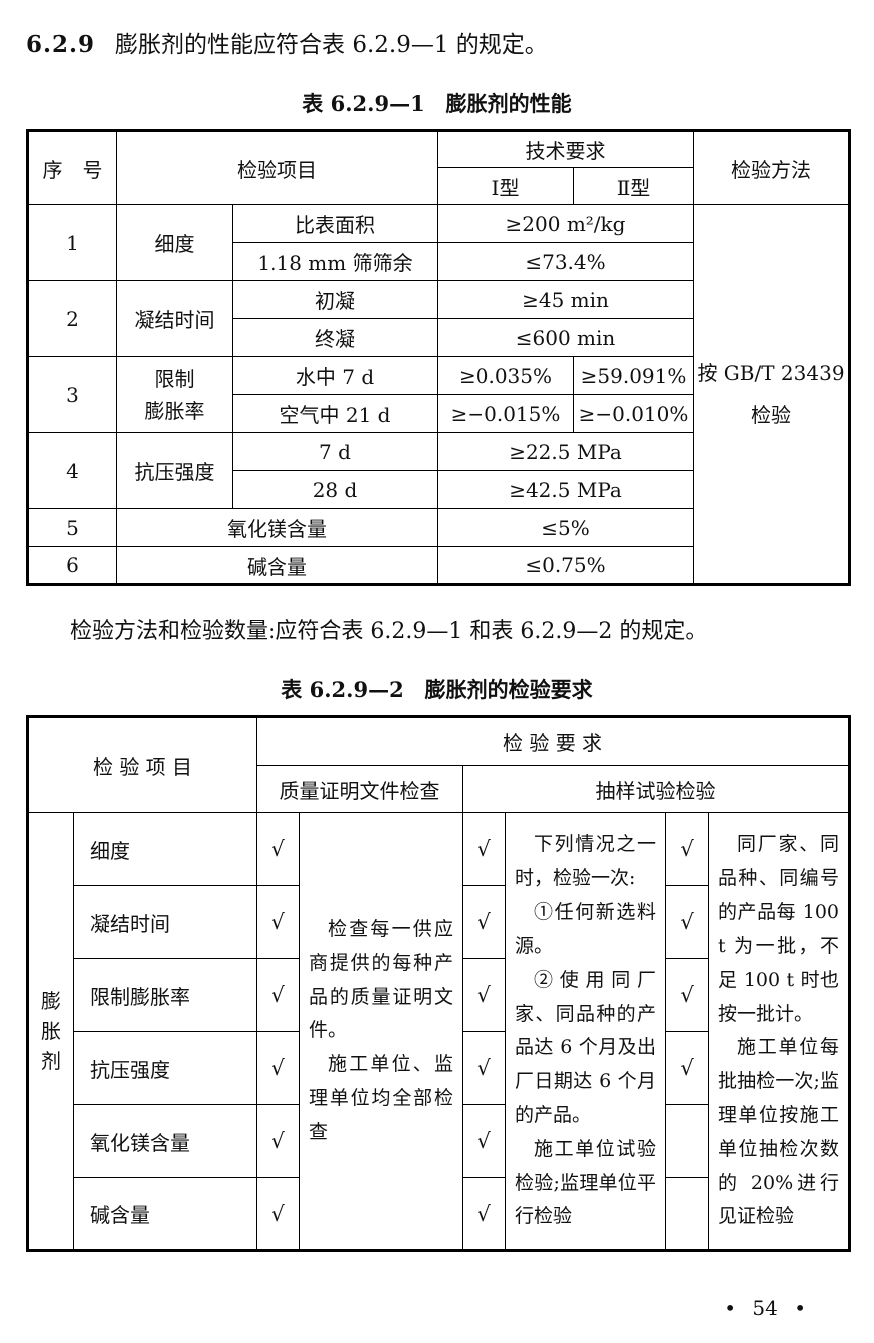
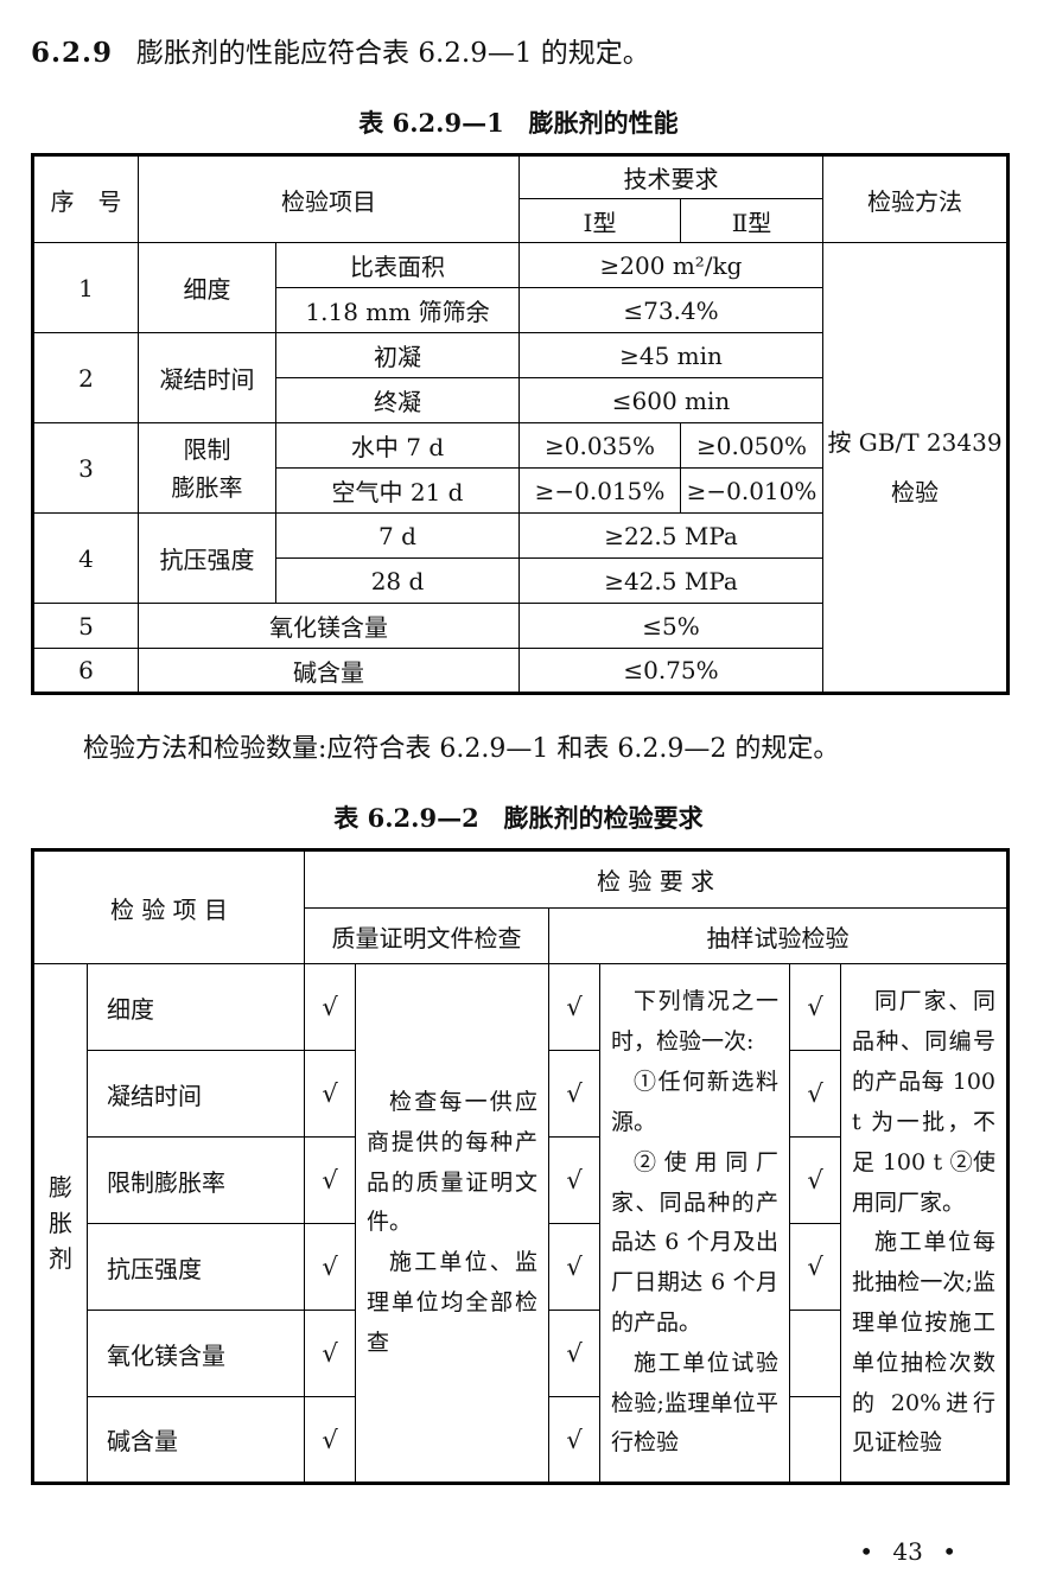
  6.2.9 膨胀剂的性能应符合表 6.2.9—1 的规定。
  表 6.2.9—1 膨胀剂的性能
  序 号	检验项目	技术要求	检验方法
  Ⅰ型	Ⅱ型
  1	细度	比表面积	≥200 m²/kg	按 GB/T 23439 检验
  1.18 mm 筛筛余	≤73.4%
  2	凝结时间	初凝	≥45 min
  终凝	≤600 min
- 3	限制 膨胀率	水中 7 d	≥0.035%	≥59.091%
+ 3	限制 膨胀率	水中 7 d	≥0.035%	≥0.050%
  空气中 21 d	≥−0.015%	≥−0.010%
  4	抗压强度	7 d	≥22.5 MPa
  28 d	≥42.5 MPa
  5	氧化镁含量	≤5%
  6	碱含量	≤0.75%
  检验方法和检验数量:应符合表 6.2.9—1 和表 6.2.9—2 的规定。
  表 6.2.9—2 膨胀剂的检验要求
  检 验 项 目	检 验 要 求
  质量证明文件检查	抽样试验检验
- 膨 胀 剂	细度	√	检查每一供应商提供的每种产品的质量证明文件。 施工单位、监理单位均全部检查	√	下列情况之一时，检验一次: ①任何新选料源。 ②使用同厂家、同品种的产品达 6 个月及出厂日期达 6 个月的产品。 施工单位试验检验;监理单位平行检验	√	同厂家、同品种、同编号的产品每 100 t 为一批，不足 100 t 时也按一批计。 施工单位每批抽检一次;监理单位按施工单位抽检次数的 20%进行见证检验
+ 膨 胀 剂	细度	√	检查每一供应商提供的每种产品的质量证明文件。 施工单位、监理单位均全部检查	√	下列情况之一时，检验一次: ①任何新选料源。 ②使用同厂家、同品种的产品达 6 个月及出厂日期达 6 个月的产品。 施工单位试验检验;监理单位平行检验	√	同厂家、同品种、同编号的产品每 100 t 为一批，不足 100 t ②使用同厂家。 施工单位每批抽检一次;监理单位按施工单位抽检次数的 20%进行见证检验
  凝结时间	√	√	√
  限制膨胀率	√	√	√
  抗压强度	√	√	√
  氧化镁含量	√	√
  碱含量	√	√
- • 54 •
+ • 43 •
